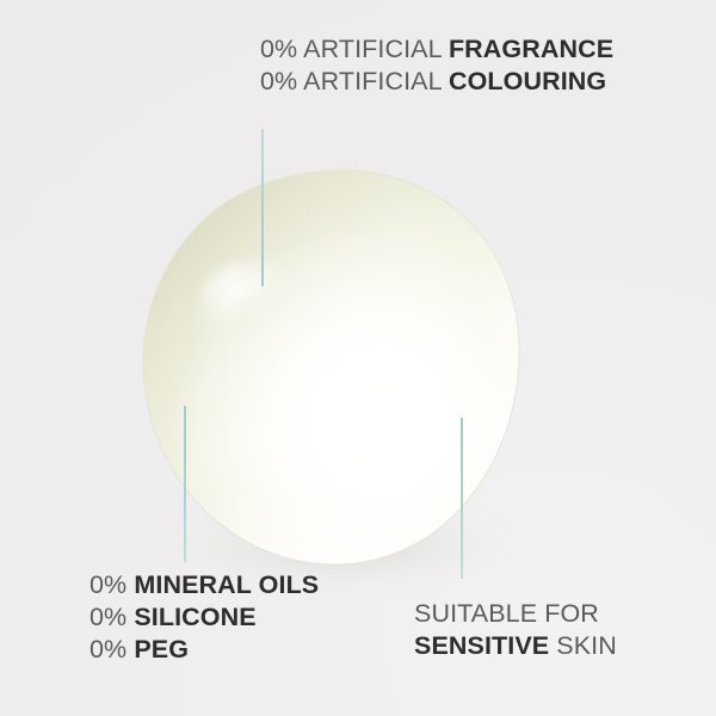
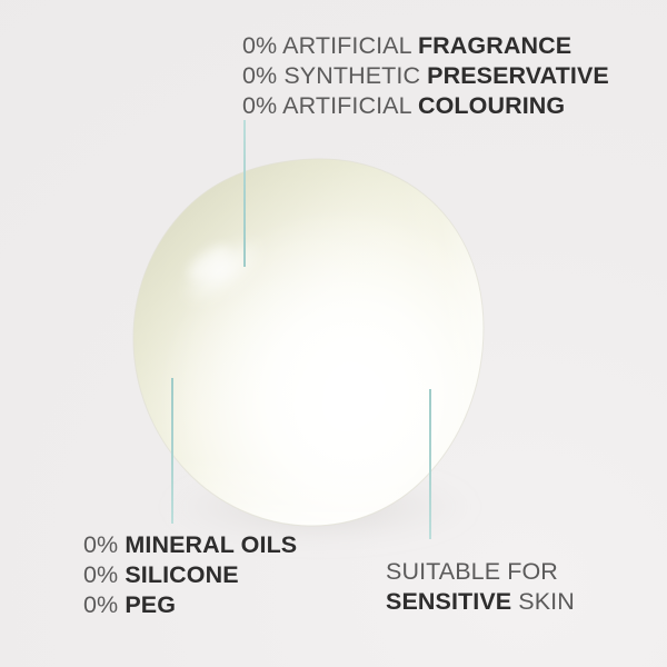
  0% ARTIFICIAL FRAGRANCE
+ 0% SYNTHETIC PRESERVATIVE
  0% ARTIFICIAL COLOURING
  0% MINERAL OILS
  0% SILICONE
  0% PEG
  SUITABLE FOR
  SENSITIVE SKIN
